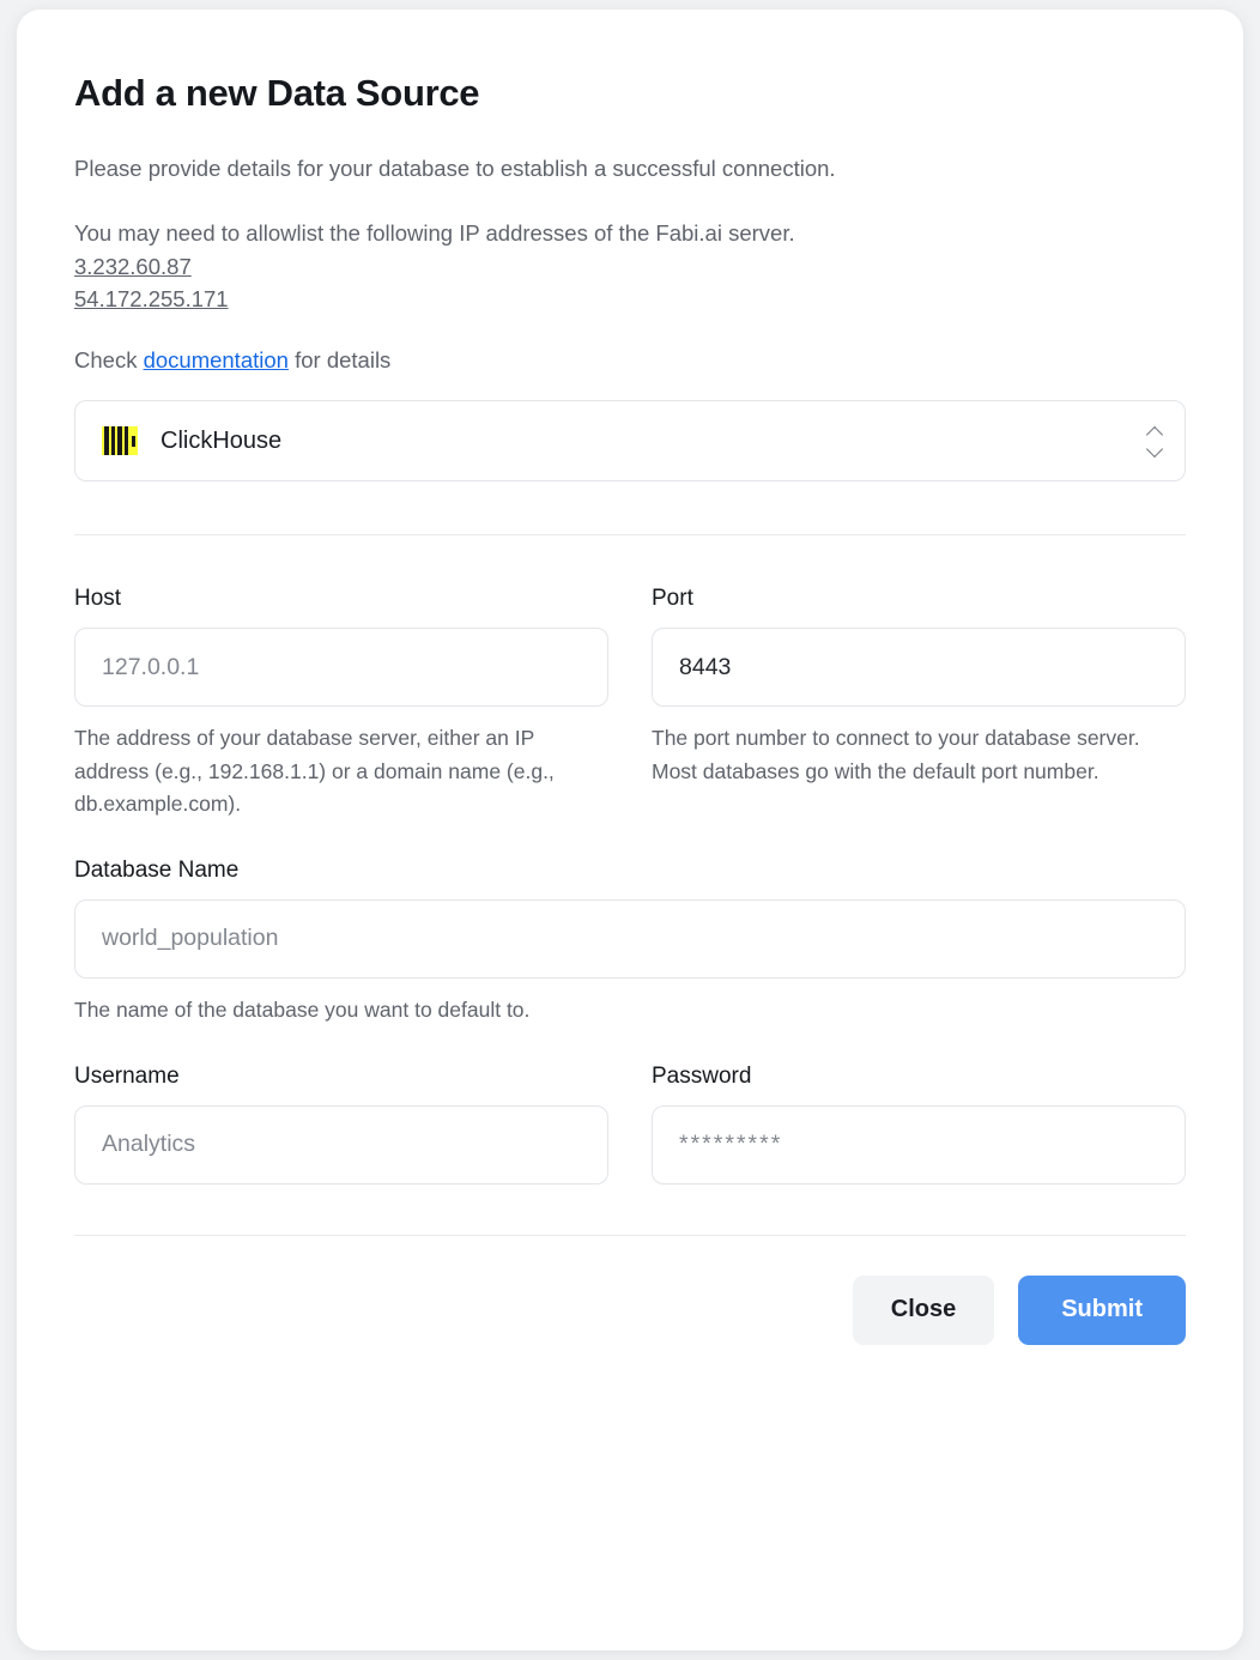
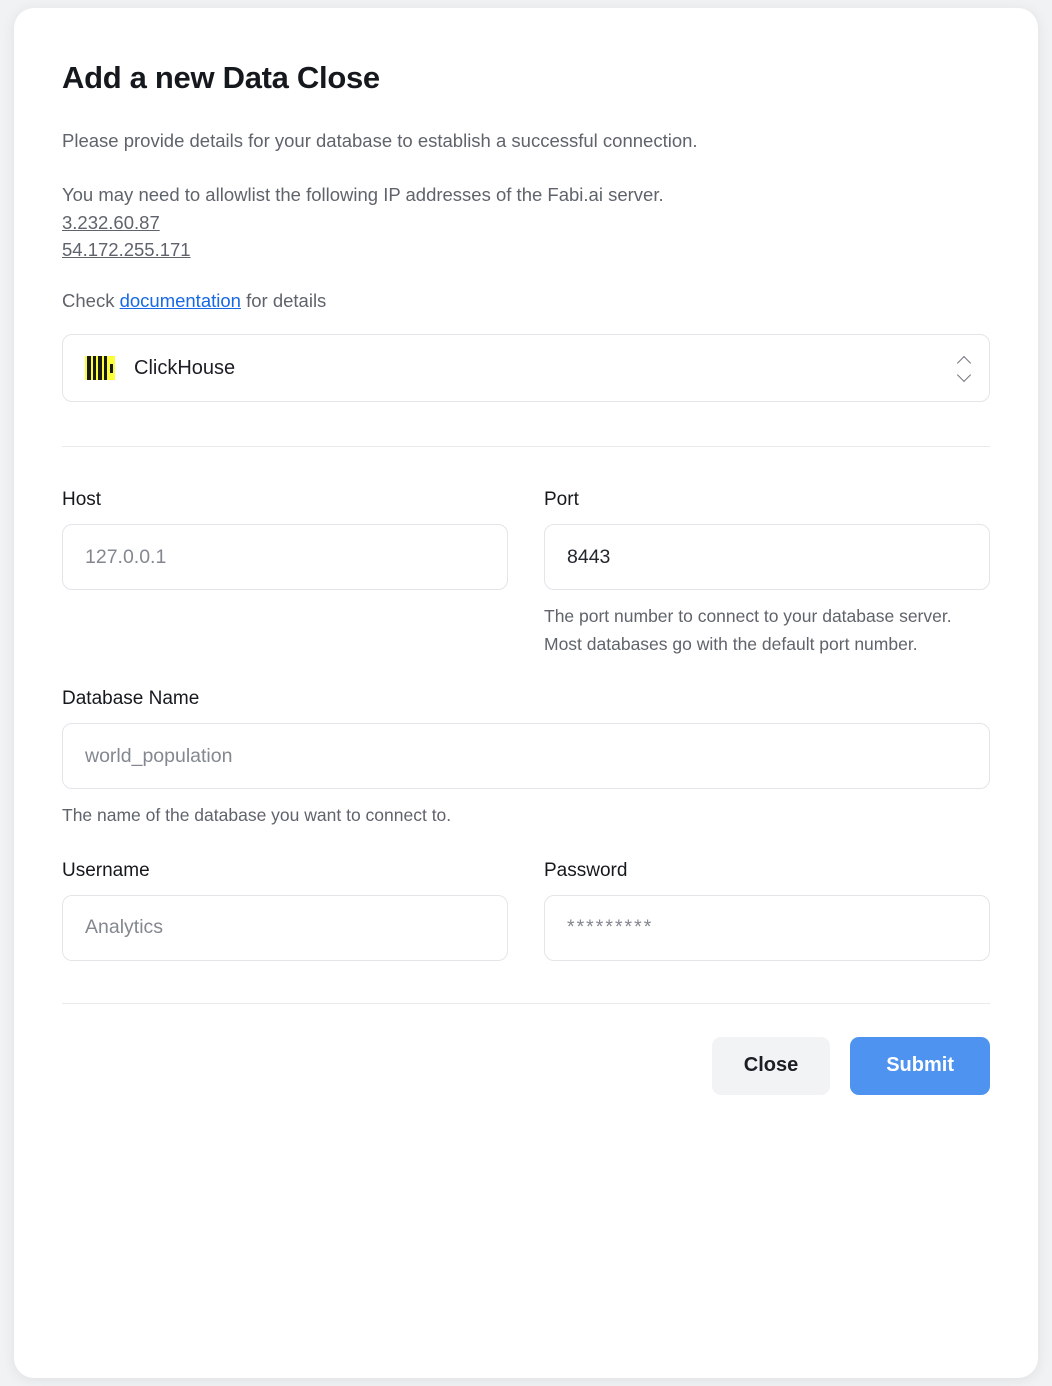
- Add a new Data Source
+ Add a new Data Close
  Please provide details for your database to establish a successful connection.
  You may need to allowlist the following IP addresses of the Fabi.ai server.
  3.232.60.87
  54.172.255.171
  Check documentation for details
  ClickHouse
  Host
  127.0.0.1
- The address of your database server, either an IP address (e.g., 192.168.1.1) or a domain name (e.g., db.example.com).
  Port
  8443
  The port number to connect to your database server. Most databases go with the default port number.
  Database Name
  world_population
- The name of the database you want to default to.
+ The name of the database you want to connect to.
  Username
  Analytics
  Password
  *********
  Close
  Submit
